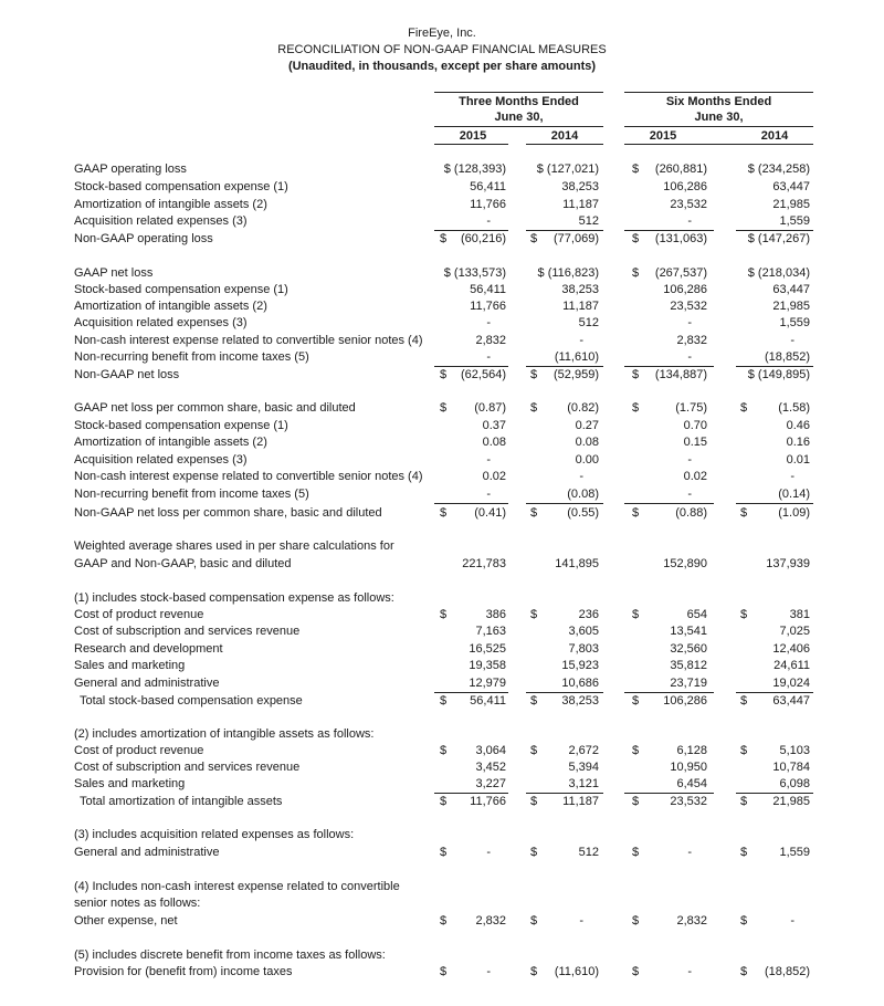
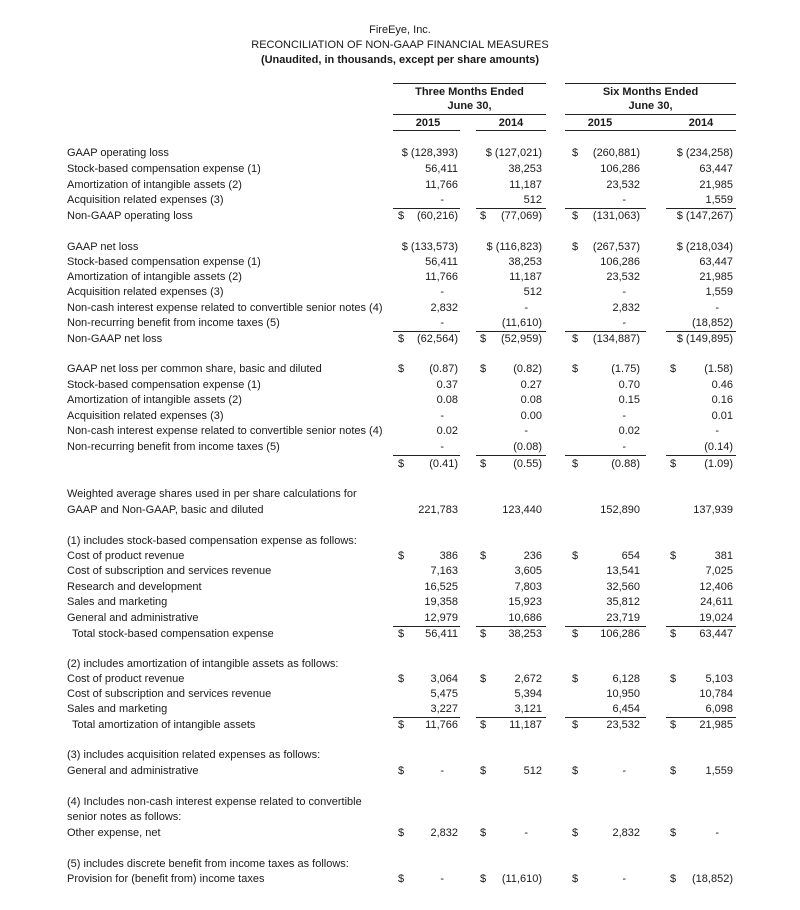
  FireEye, Inc.
  RECONCILIATION OF NON-GAAP FINANCIAL MEASURES
  (Unaudited, in thousands, except per share amounts)
  Three Months Ended
  June 30,
  Six Months Ended
  June 30,
  2015
  2014
  2015
  2014
  GAAP operating loss
  $ (128,393)
  $ (127,021)
  $
  (260,881)
  $ (234,258)
  Stock-based compensation expense (1)
  56,411
  38,253
  106,286
  63,447
  Amortization of intangible assets (2)
  11,766
  11,187
  23,532
  21,985
  Acquisition related expenses (3)
  -
  512
  -
  1,559
  Non-GAAP operating loss
  $
  (60,216)
  $
  (77,069)
  $
  (131,063)
  $ (147,267)
  GAAP net loss
  $ (133,573)
  $ (116,823)
  $
  (267,537)
  $ (218,034)
  Stock-based compensation expense (1)
  56,411
  38,253
  106,286
  63,447
  Amortization of intangible assets (2)
  11,766
  11,187
  23,532
  21,985
  Acquisition related expenses (3)
  -
  512
  -
  1,559
  Non-cash interest expense related to convertible senior notes (4)
  2,832
  -
  2,832
  -
  Non-recurring benefit from income taxes (5)
  -
  (11,610)
  -
  (18,852)
  Non-GAAP net loss
  $
  (62,564)
  $
  (52,959)
  $
  (134,887)
  $ (149,895)
  GAAP net loss per common share, basic and diluted
  $
  (0.87)
  $
  (0.82)
  $
  (1.75)
  $
  (1.58)
  Stock-based compensation expense (1)
  0.37
  0.27
  0.70
  0.46
  Amortization of intangible assets (2)
  0.08
  0.08
  0.15
  0.16
  Acquisition related expenses (3)
  -
  0.00
  -
  0.01
  Non-cash interest expense related to convertible senior notes (4)
  0.02
  -
  0.02
  -
  Non-recurring benefit from income taxes (5)
  -
  (0.08)
  -
  (0.14)
- Non-GAAP net loss per common share, basic and diluted
  $
  (0.41)
  $
  (0.55)
  $
  (0.88)
  $
  (1.09)
  Weighted average shares used in per share calculations for
  GAAP and Non-GAAP, basic and diluted
  221,783
- 141,895
+ 123,440
  152,890
  137,939
  (1) includes stock-based compensation expense as follows:
  Cost of product revenue
  $
  386
  $
  236
  $
  654
  $
  381
  Cost of subscription and services revenue
  7,163
  3,605
  13,541
  7,025
  Research and development
  16,525
  7,803
  32,560
  12,406
  Sales and marketing
  19,358
  15,923
  35,812
  24,611
  General and administrative
  12,979
  10,686
  23,719
  19,024
  Total stock-based compensation expense
  $
  56,411
  $
  38,253
  $
  106,286
  $
  63,447
  (2) includes amortization of intangible assets as follows:
  Cost of product revenue
  $
  3,064
  $
  2,672
  $
  6,128
  $
  5,103
  Cost of subscription and services revenue
- 3,452
+ 5,475
  5,394
  10,950
  10,784
  Sales and marketing
  3,227
  3,121
  6,454
  6,098
  Total amortization of intangible assets
  $
  11,766
  $
  11,187
  $
  23,532
  $
  21,985
  (3) includes acquisition related expenses as follows:
  General and administrative
  $
  -
  $
  512
  $
  -
  $
  1,559
  (4) Includes non-cash interest expense related to convertible
  senior notes as follows:
  Other expense, net
  $
  2,832
  $
  -
  $
  2,832
  $
  -
  (5) includes discrete benefit from income taxes as follows:
  Provision for (benefit from) income taxes
  $
  -
  $
  (11,610)
  $
  -
  $
  (18,852)
